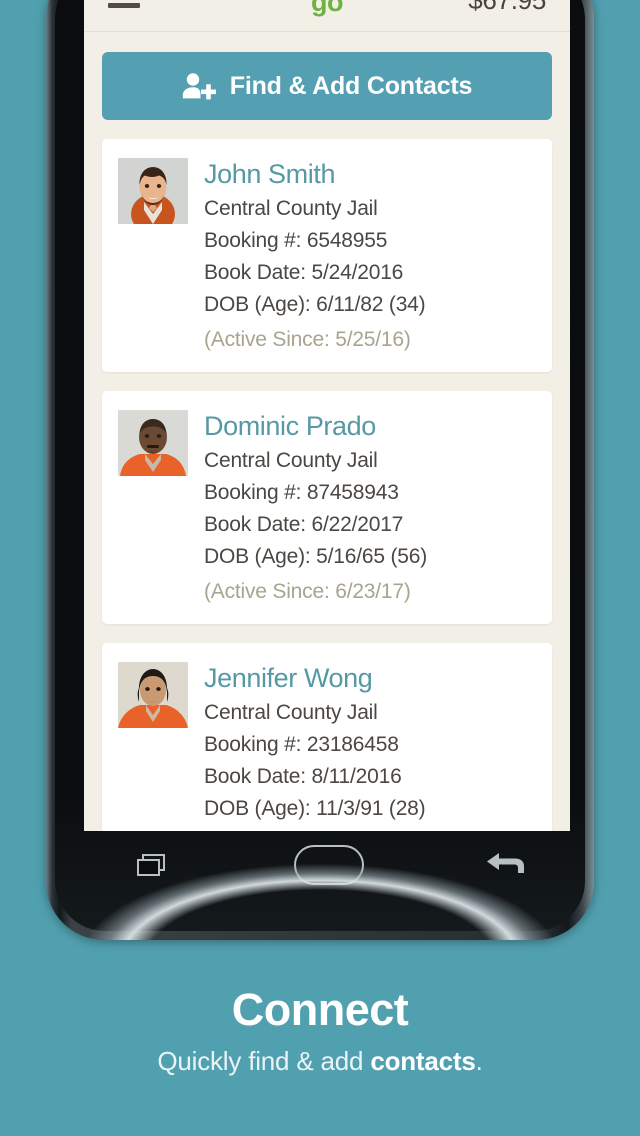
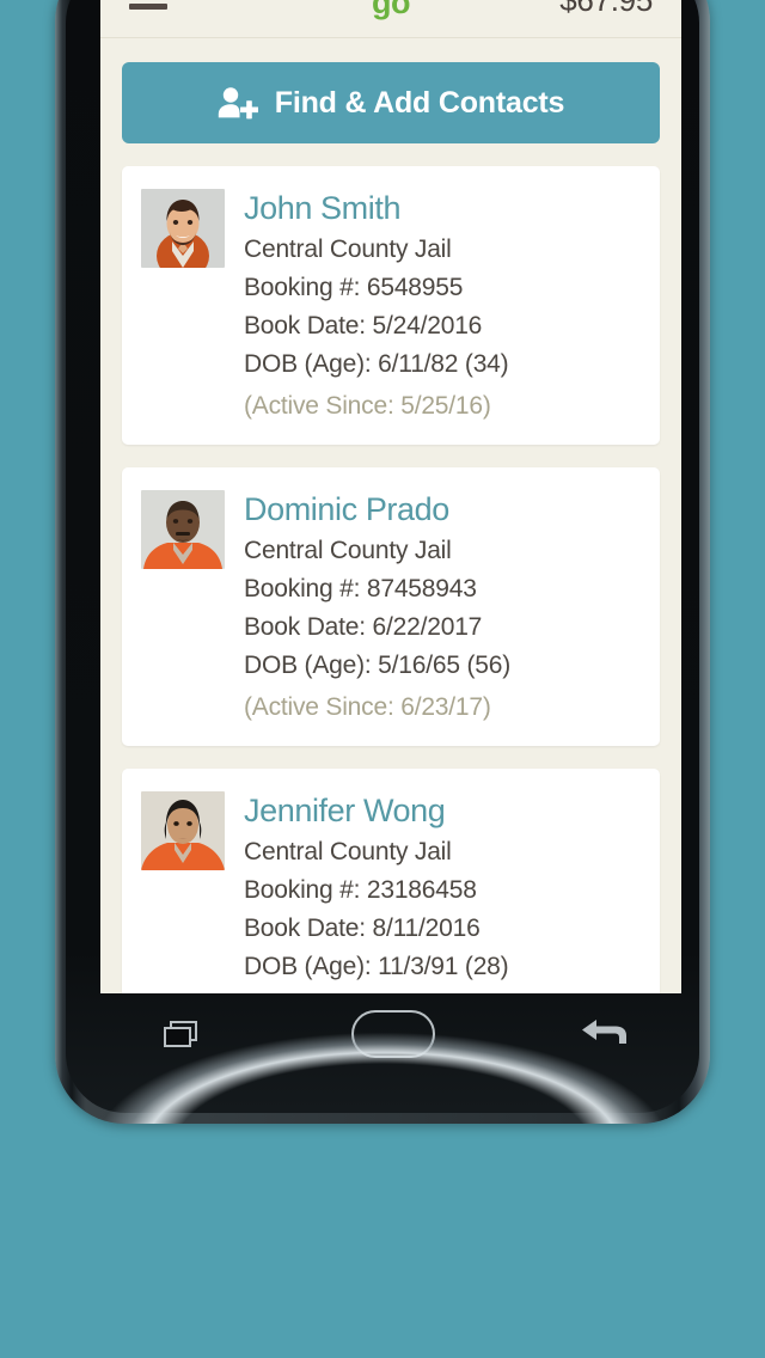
- Connect
- Quickly find & add contacts.
